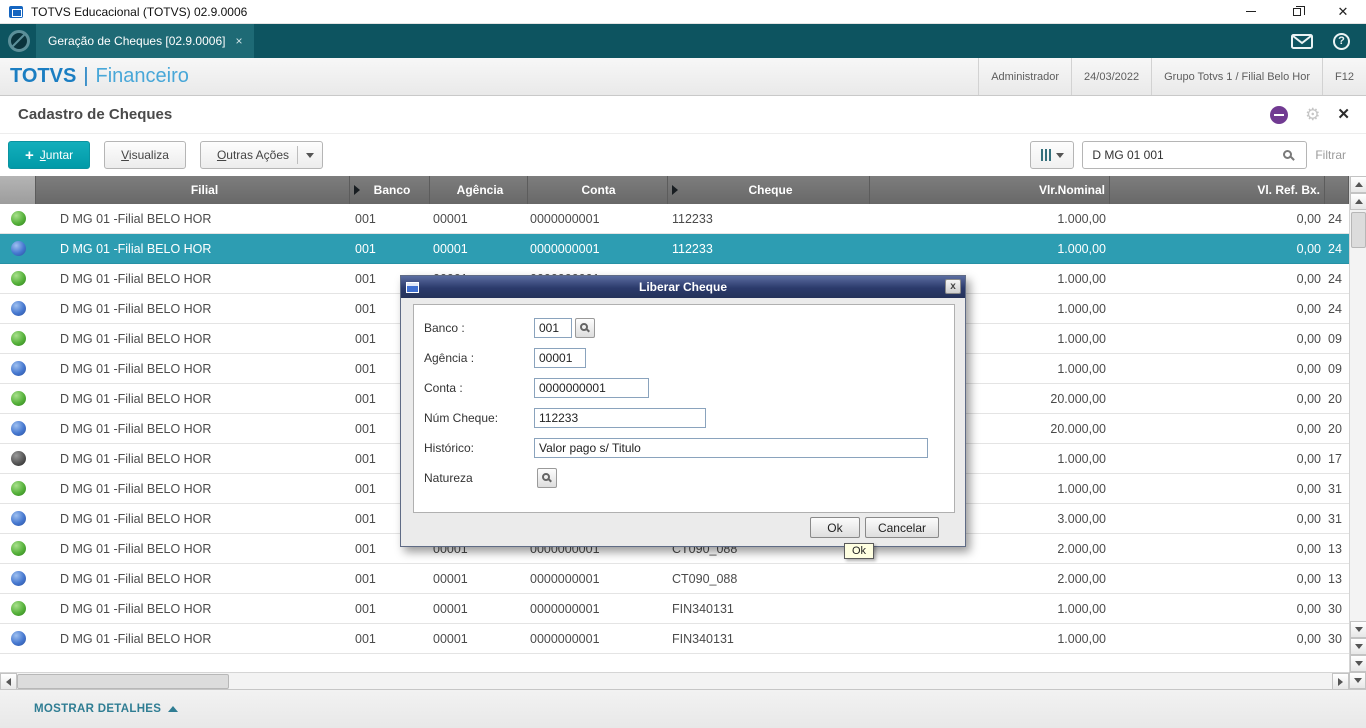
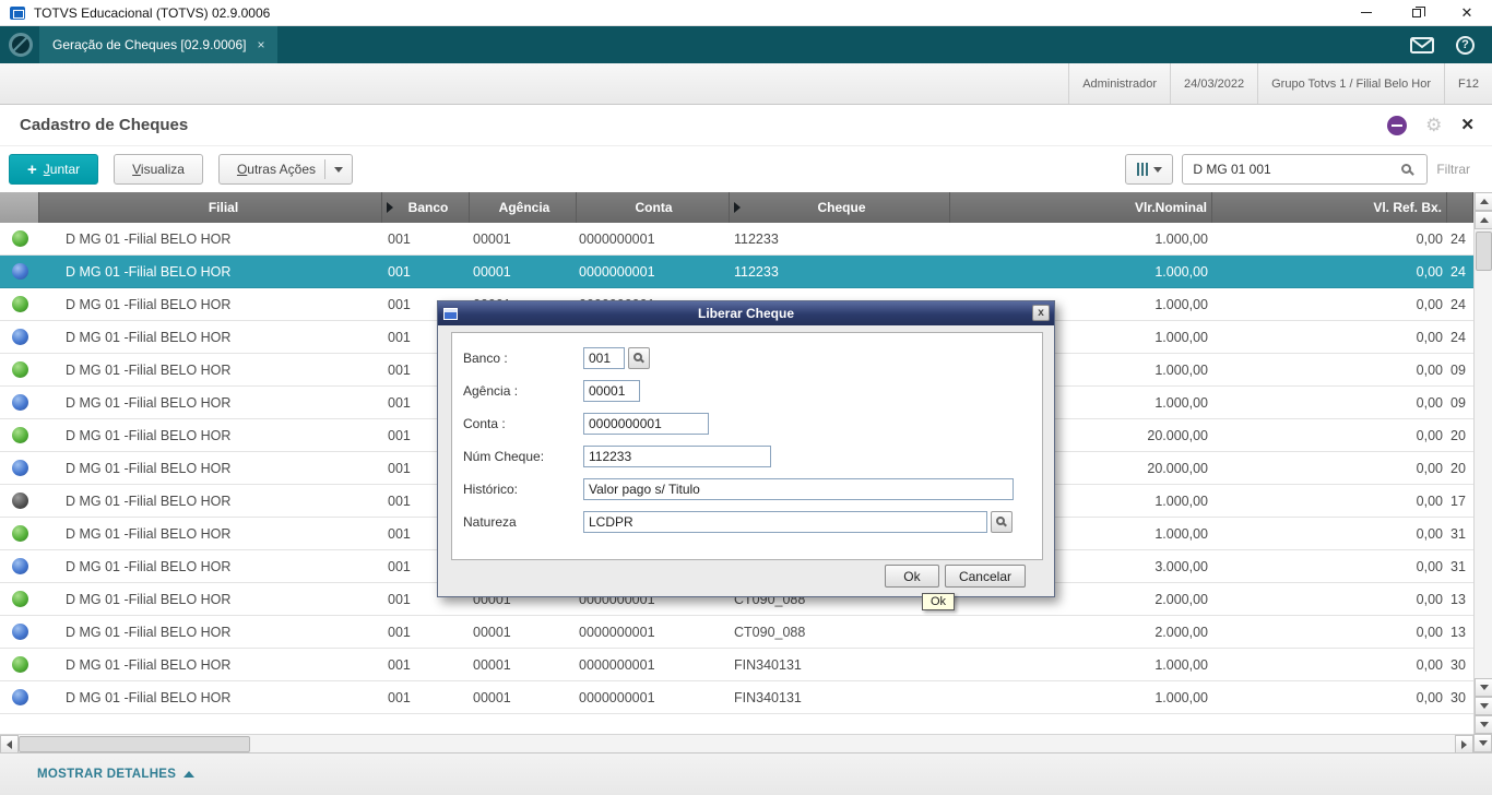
  TOTVS Educacional (TOTVS) 02.9.0006
  ✕
  Geração de Cheques [02.9.0006]
  ×
  ?
- TOTVS
- |
- Financeiro
  Administrador
  24/03/2022
  Grupo Totvs 1 / Filial Belo Hor
  F12
  Cadastro de Cheques
  ⚙
  ✕
  +
  Juntar
  Visualiza
  Outras Ações
  D MG 01 001
  Filtrar
  Filial
  Banco
  Agência
  Conta
  Cheque
  Vlr.Nominal
  Vl. Ref. Bx.
  D MG 01 -Filial BELO HOR
  001
  00001
  0000000001
  112233
  1.000,00
  0,00
  24
  D MG 01 -Filial BELO HOR
  001
  00001
  0000000001
  112233
  1.000,00
  0,00
  24
  D MG 01 -Filial BELO HOR
  001
  1.000,00
  0,00
  24
  D MG 01 -Filial BELO HOR
  001
  1.000,00
  0,00
  24
  D MG 01 -Filial BELO HOR
  001
  1.000,00
  0,00
  09
  D MG 01 -Filial BELO HOR
  001
  1.000,00
  0,00
  09
  D MG 01 -Filial BELO HOR
  001
  20.000,00
  0,00
  20
  D MG 01 -Filial BELO HOR
  001
  20.000,00
  0,00
  20
  D MG 01 -Filial BELO HOR
  001
  1.000,00
  0,00
  17
  D MG 01 -Filial BELO HOR
  001
  1.000,00
  0,00
  31
  D MG 01 -Filial BELO HOR
  001
  3.000,00
  0,00
  31
  D MG 01 -Filial BELO HOR
  001
  00001
  0000000001
  CT090_088
  2.000,00
  0,00
  13
  D MG 01 -Filial BELO HOR
  001
  00001
  0000000001
  CT090_088
  2.000,00
  0,00
  13
  D MG 01 -Filial BELO HOR
  001
  00001
  0000000001
  FIN340131
  1.000,00
  0,00
  30
  D MG 01 -Filial BELO HOR
  001
  00001
  0000000001
  FIN340131
  1.000,00
  0,00
  30
  MOSTRAR DETALHES
  Liberar Cheque
  x
  Banco :
  001
  Agência :
  00001
  Conta :
  0000000001
  Núm Cheque:
  112233
  Histórico:
  Valor pago s/ Titulo
  Natureza
+ LCDPR
  Ok
  Cancelar
  Ok
